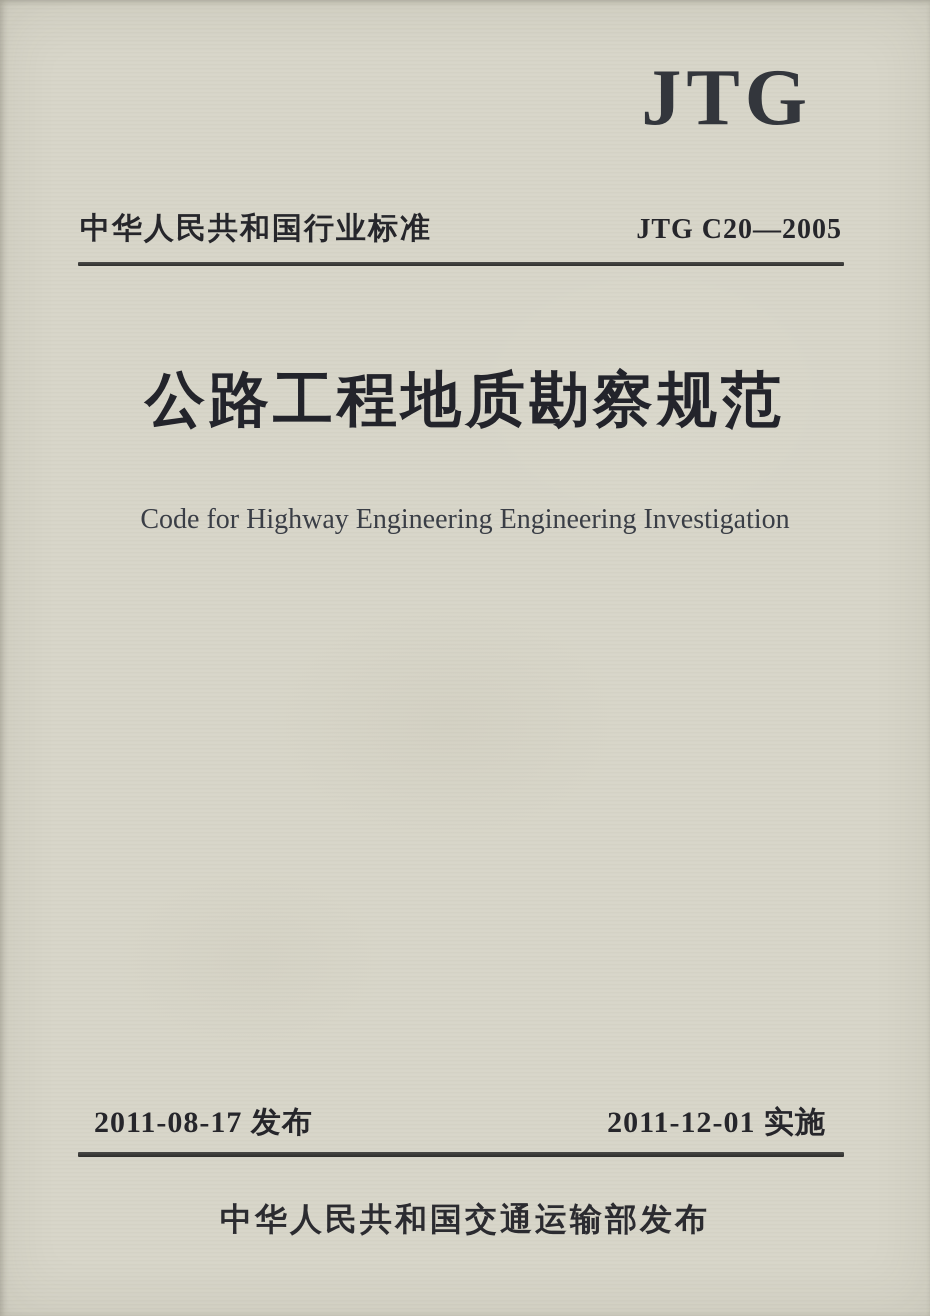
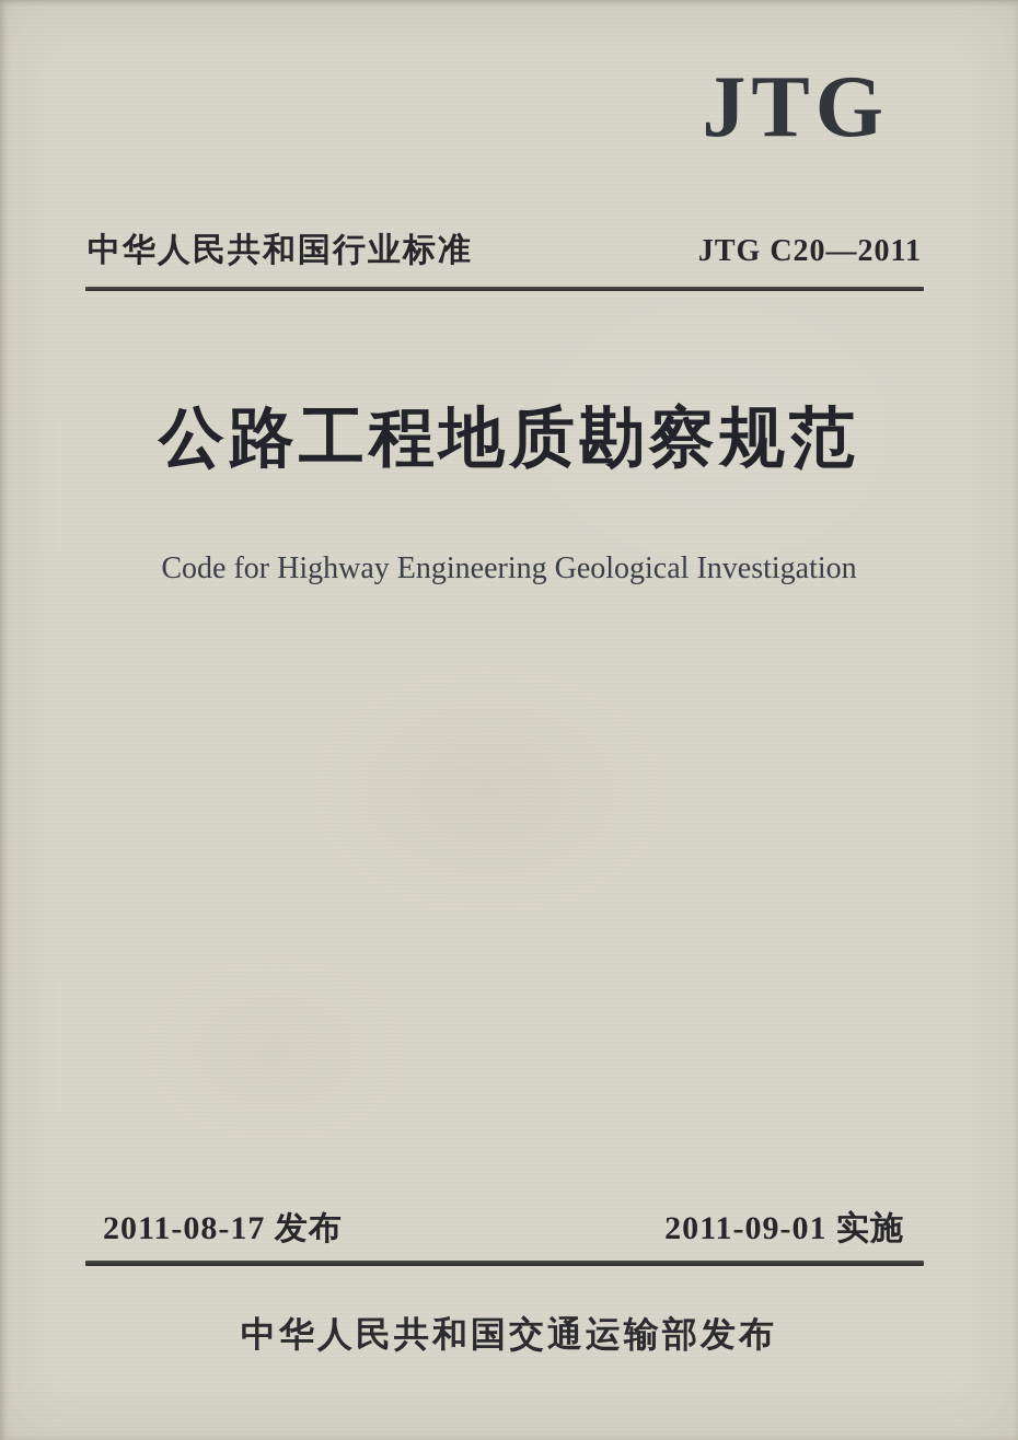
  JTG
  中华人民共和国行业标准
- JTG C20—2005
+ JTG C20—2011
  公路工程地质勘察规范
- Code for Highway Engineering Engineering Investigation
+ Code for Highway Engineering Geological Investigation
  2011-08-17 发布
- 2011-12-01 实施
+ 2011-09-01 实施
  中华人民共和国交通运输部发布
